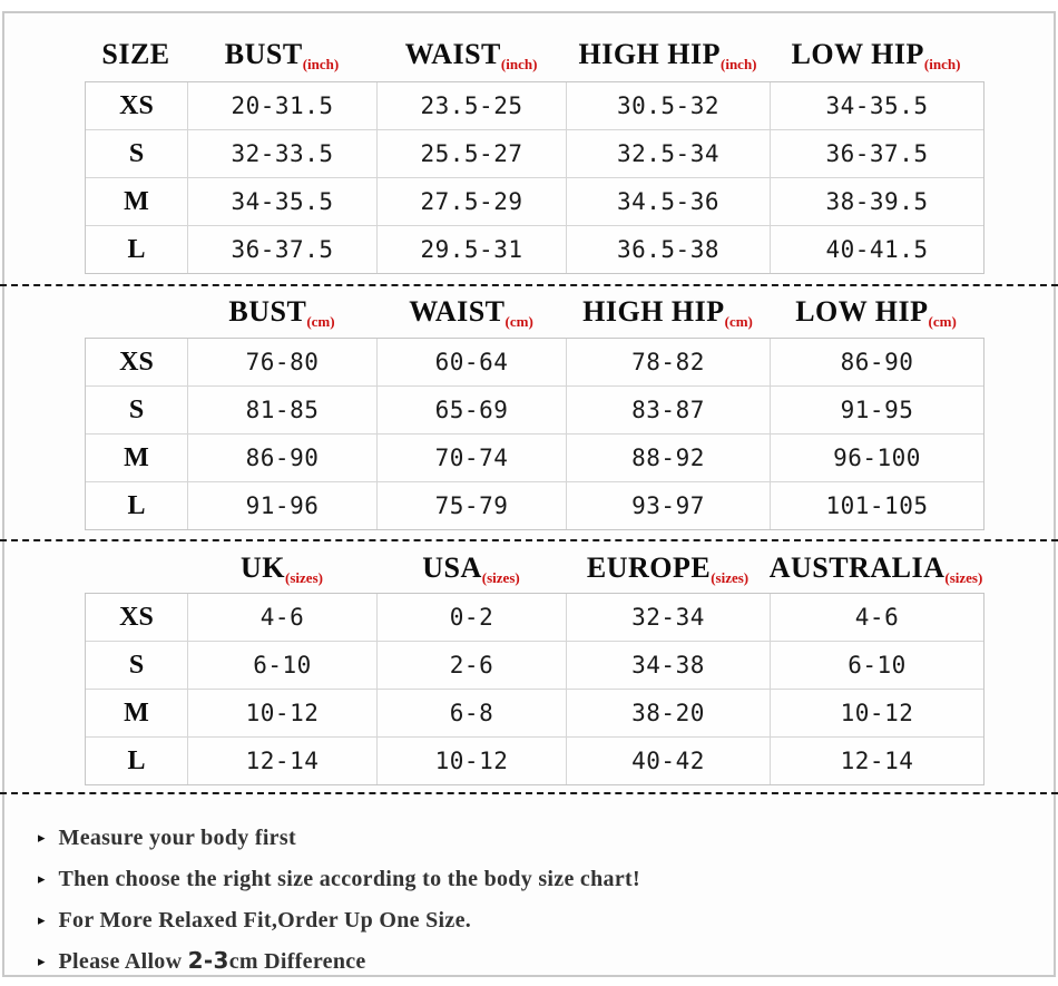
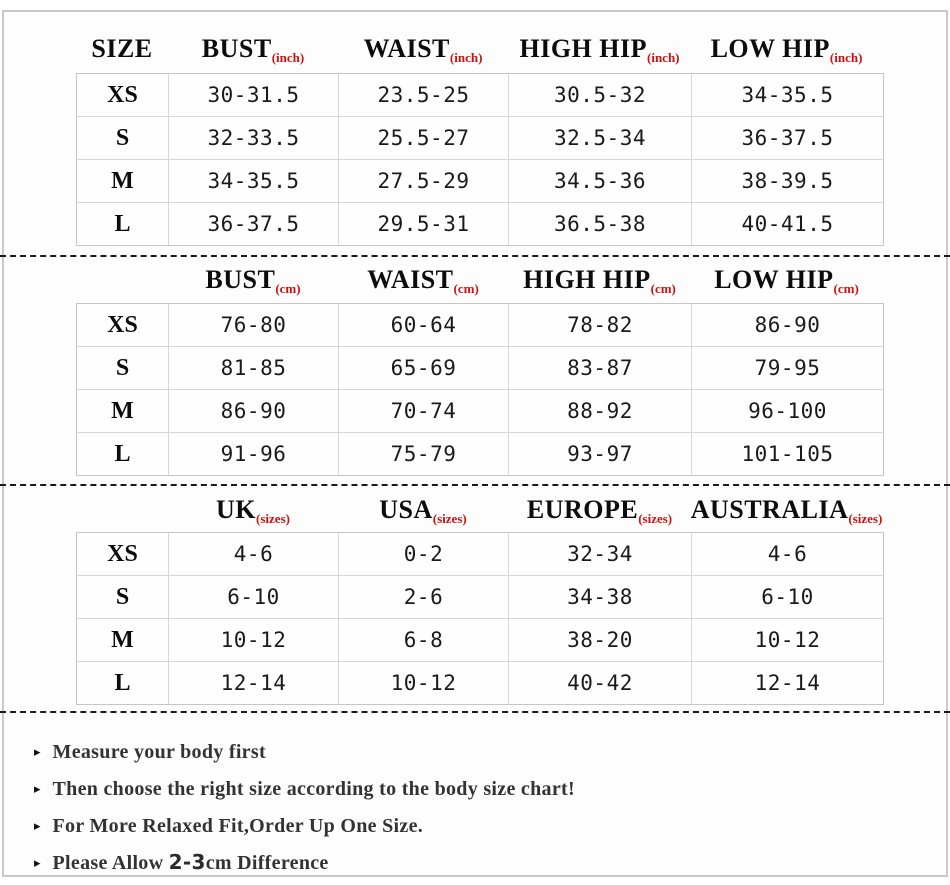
  SIZE
  BUST
  (inch)
  WAIST
  (inch)
  HIGH HIP
  (inch)
  LOW HIP
  (inch)
  XS
- 20-31.5
+ 30-31.5
  23.5-25
  30.5-32
  34-35.5
  S
  32-33.5
  25.5-27
  32.5-34
  36-37.5
  M
  34-35.5
  27.5-29
  34.5-36
  38-39.5
  L
  36-37.5
  29.5-31
  36.5-38
  40-41.5
  BUST
  (cm)
  WAIST
  (cm)
  HIGH HIP
  (cm)
  LOW HIP
  (cm)
  XS
  76-80
  60-64
  78-82
  86-90
  S
  81-85
  65-69
  83-87
- 91-95
+ 79-95
  M
  86-90
  70-74
  88-92
  96-100
  L
  91-96
  75-79
  93-97
  101-105
  UK
  (sizes)
  USA
  (sizes)
  EUROPE
  (sizes)
  AUSTRALIA
  (sizes)
  XS
  4-6
  0-2
  32-34
  4-6
  S
  6-10
  2-6
  34-38
  6-10
  M
  10-12
  6-8
  38-20
  10-12
  L
  12-14
  10-12
  40-42
  12-14
  ▸
  Measure your body first
  ▸
  Then choose the right size according to the body size chart!
  ▸
  For More Relaxed Fit,Order Up One Size.
  ▸
  Please Allow 2-3cm Difference
